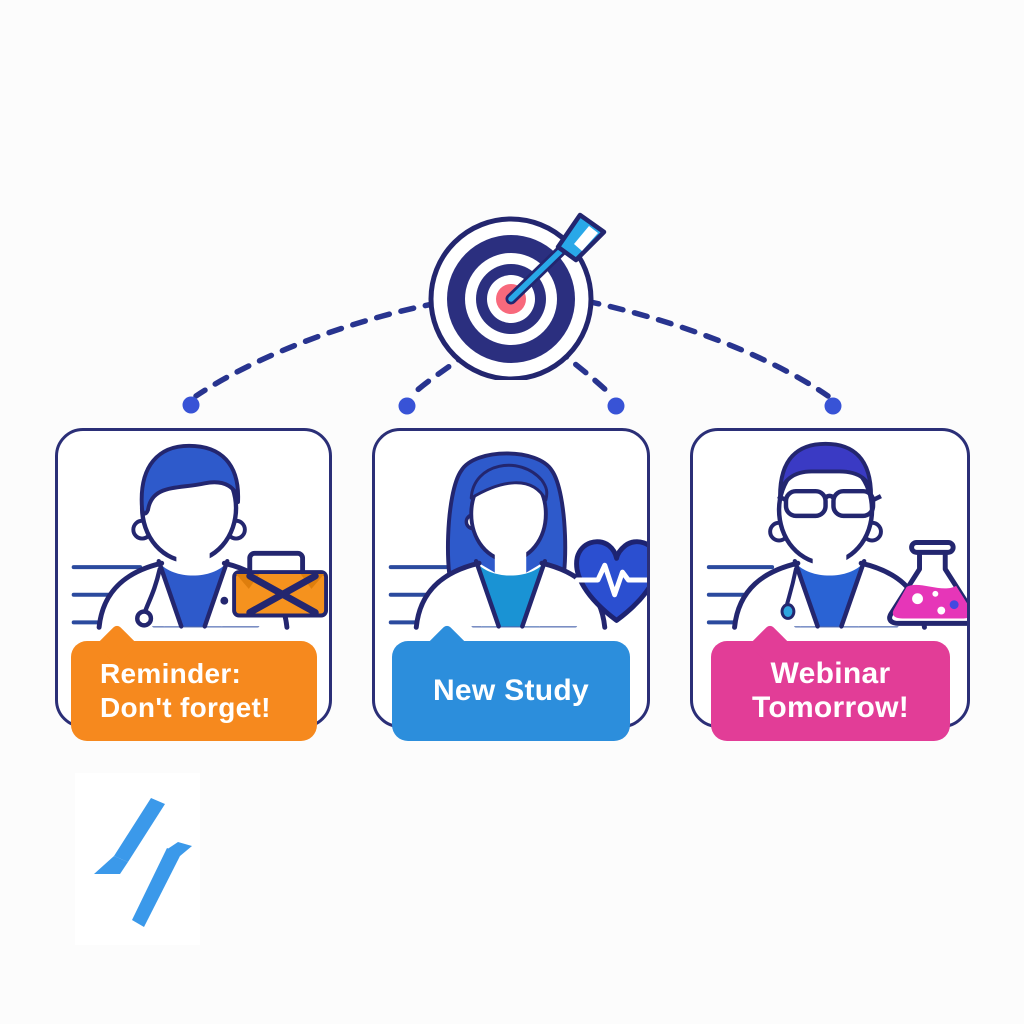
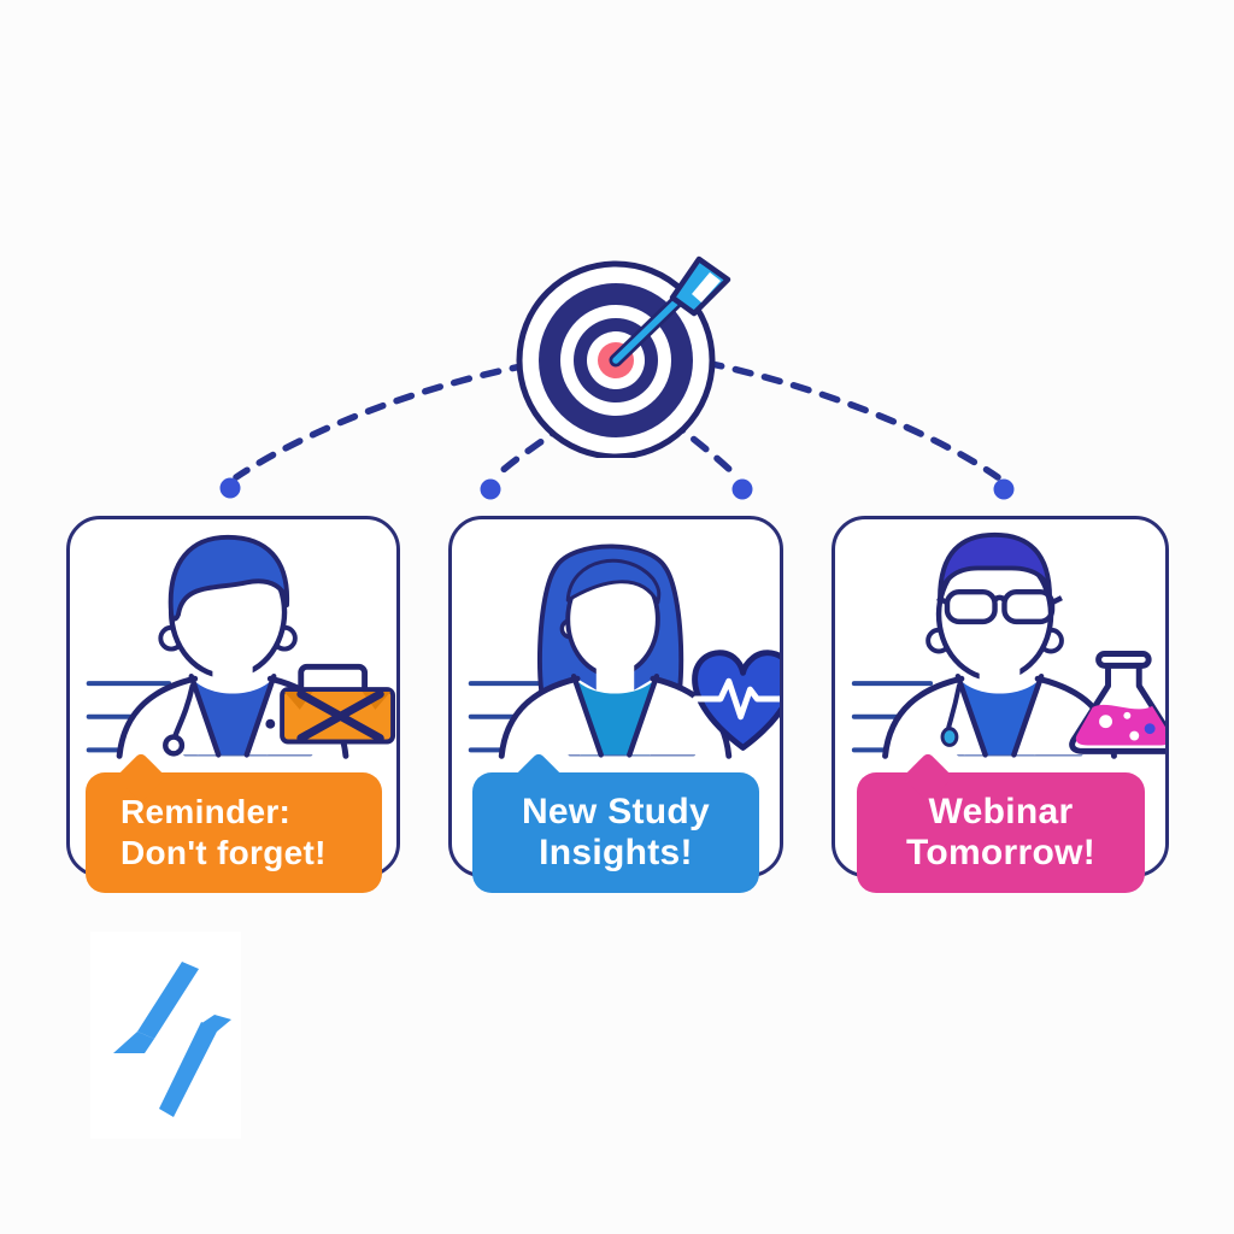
  Reminder:
  Don't forget!
  New Study
+ Insights!
  Webinar
  Tomorrow!
